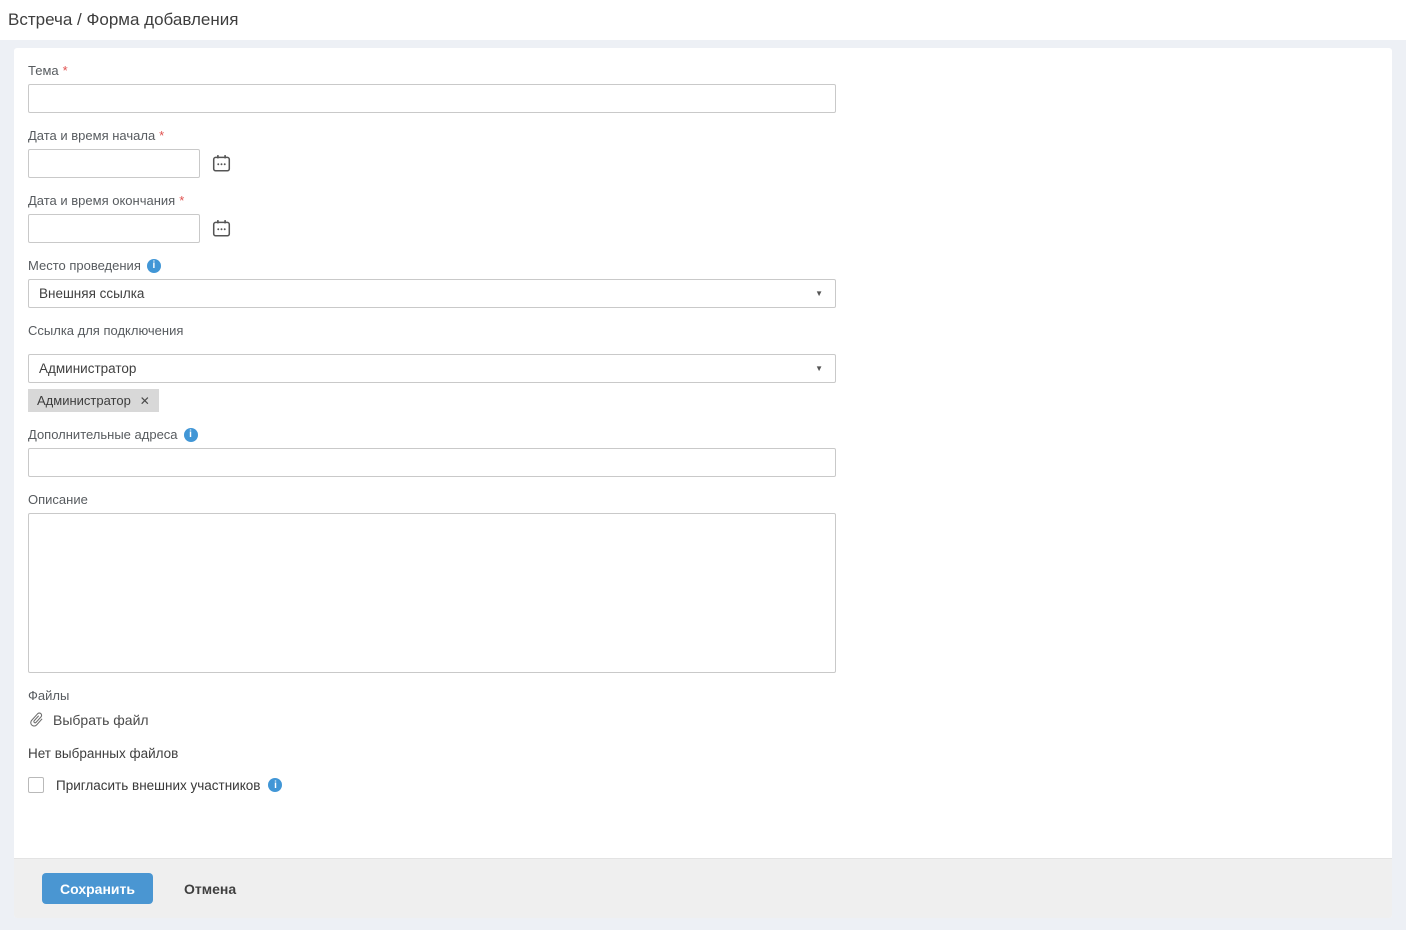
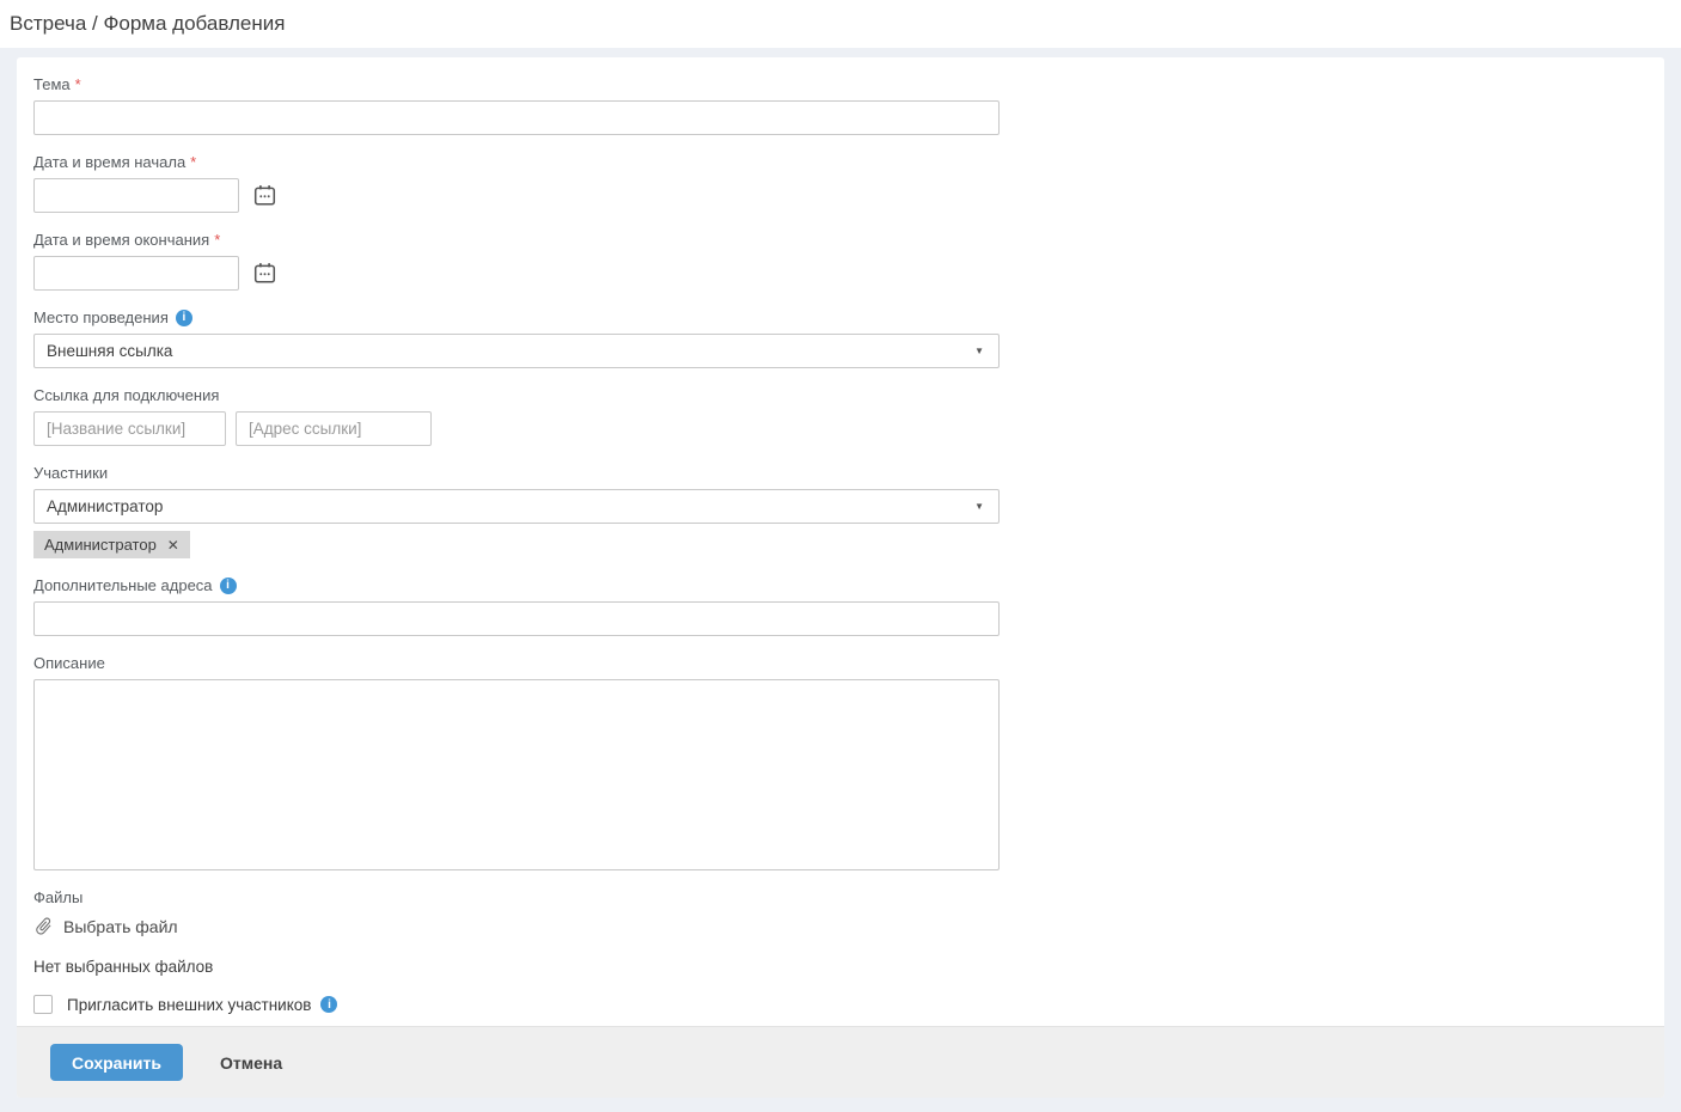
  Встреча / Форма добавления
  Тема
  *
  Дата и время начала
  *
  Дата и время окончания
  *
  Место проведения
  i
  Внешняя ссылка
  ▼
  Ссылка для подключения
+ [Название ссылки]
+ [Адрес ссылки]
+ Участники
  Администратор
  ▼
  Администратор
  ✕
  Дополнительные адреса
  i
  Описание
  Файлы
  Выбрать файл
  Нет выбранных файлов
  Пригласить внешних участников
  i
  Сохранить
  Отмена
